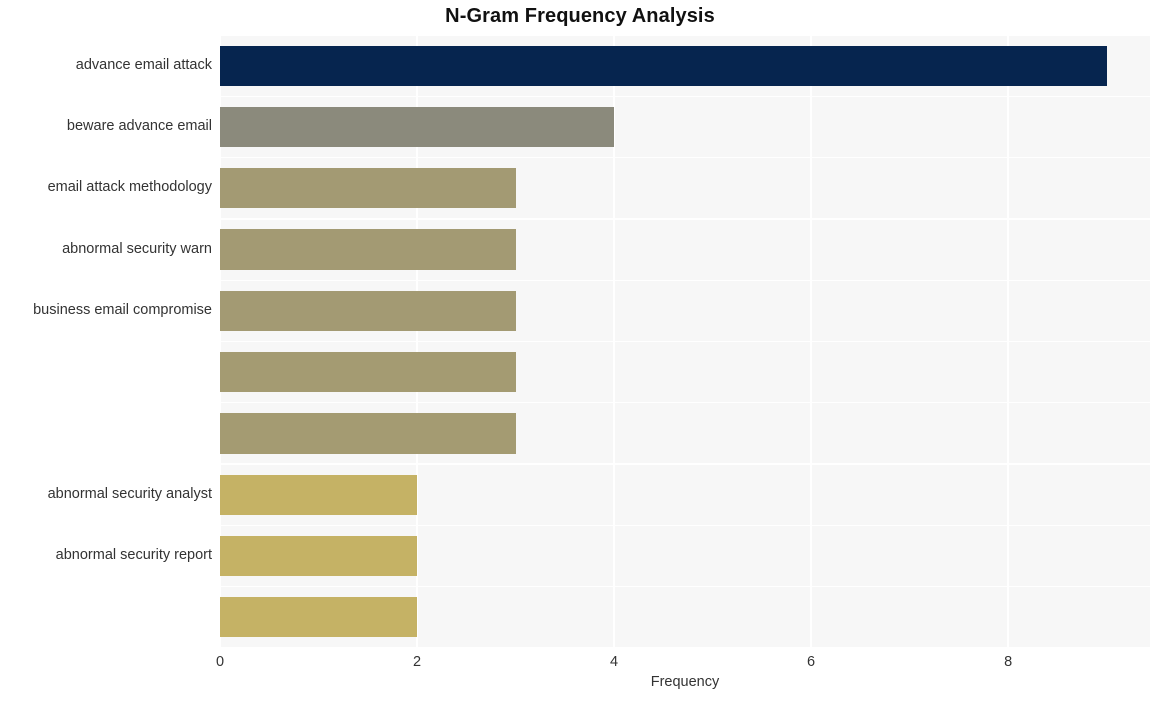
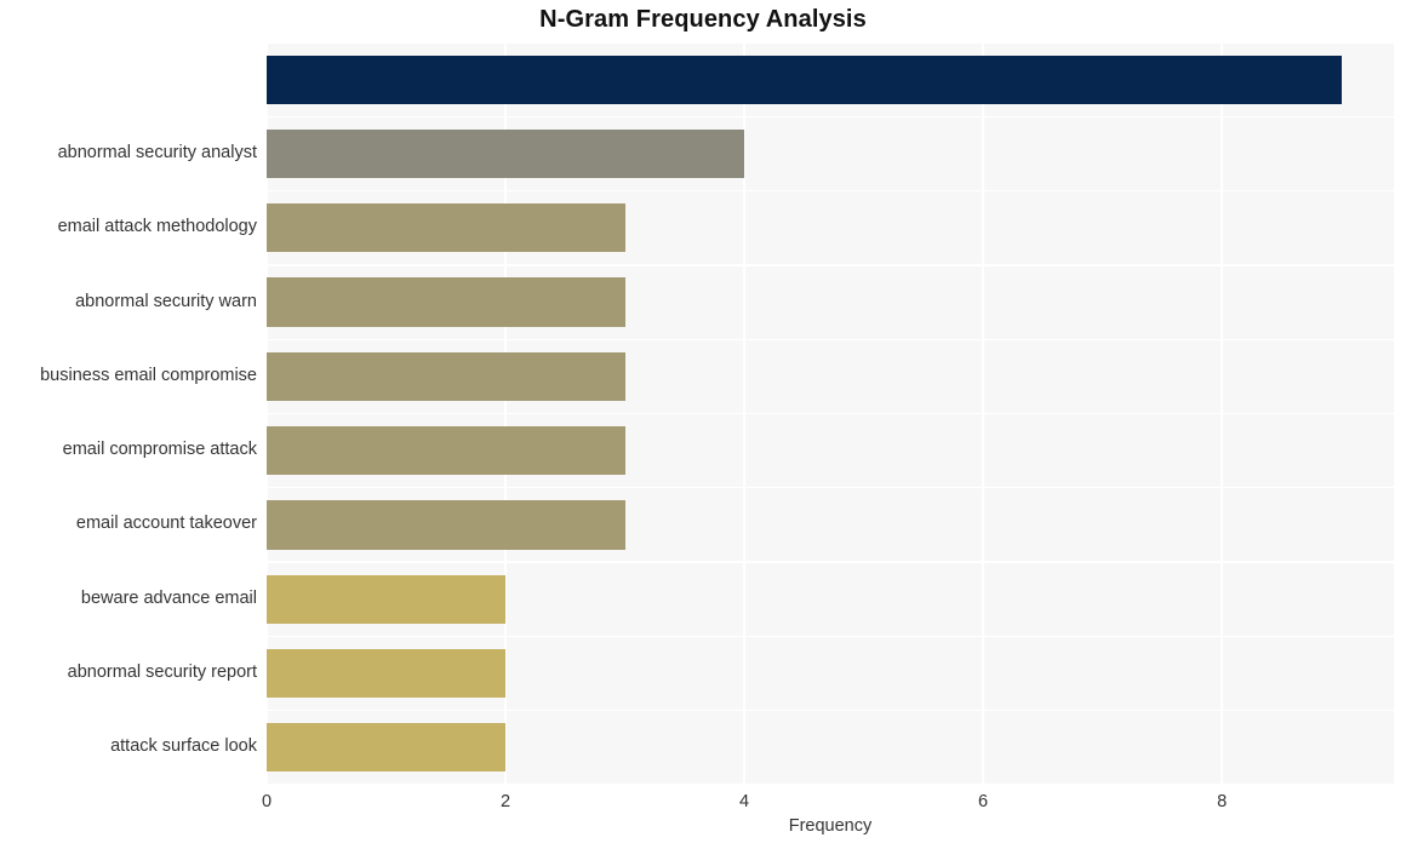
  N-Gram Frequency Analysis
- advance email attack
- beware advance email
+ abnormal security analyst
  email attack methodology
  abnormal security warn
  business email compromise
+ email compromise attack
+ email account takeover
- abnormal security analyst
+ beware advance email
  abnormal security report
+ attack surface look
  0
  2
  4
  6
  8
  Frequency
